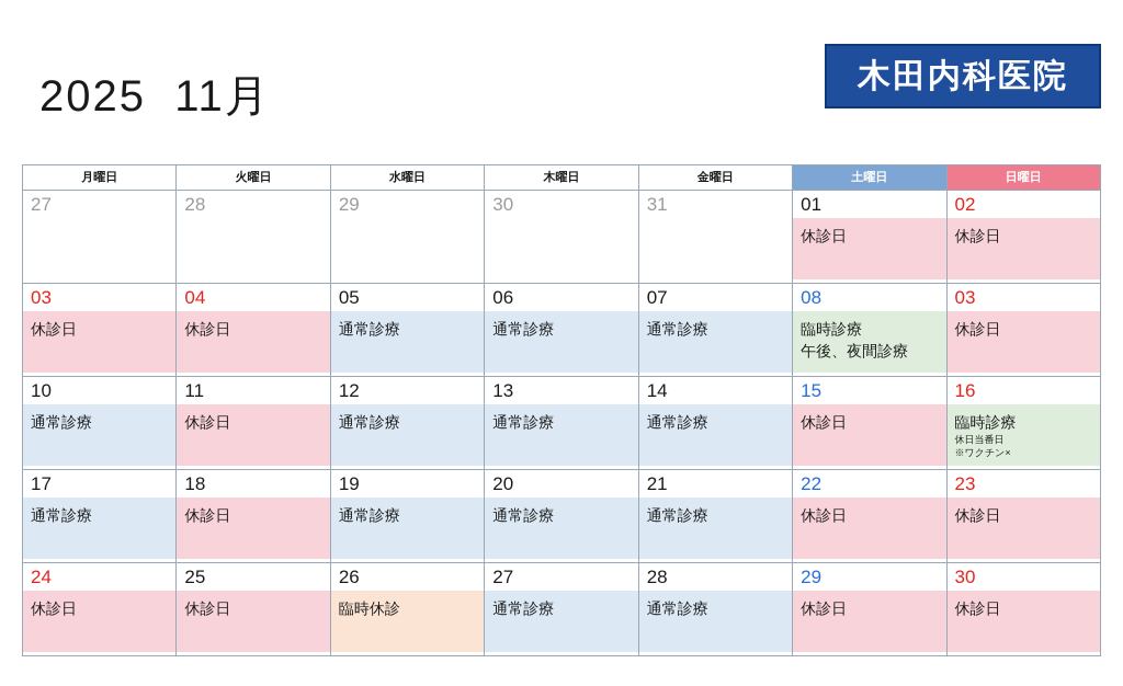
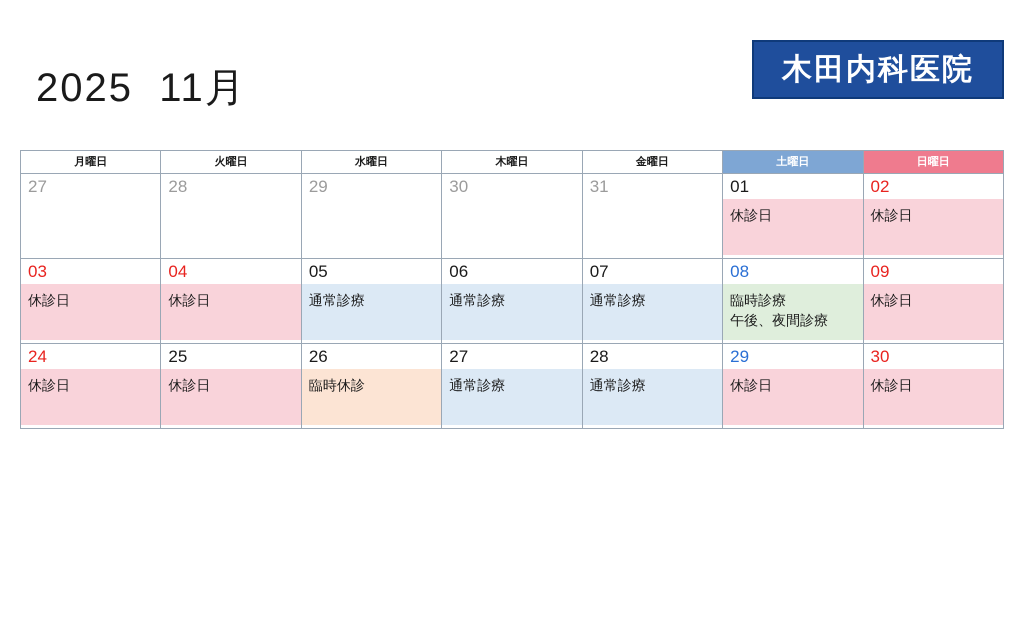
  2025 11月
  木田内科医院
  月曜日	火曜日	水曜日	木曜日	金曜日	土曜日	日曜日
  27	28	29	30	31	01休診日	02休診日
- 03休診日	04休診日	05通常診療	06通常診療	07通常診療	08臨時診療午後、夜間診療	03休診日
+ 03休診日	04休診日	05通常診療	06通常診療	07通常診療	08臨時診療午後、夜間診療	09休診日
- 10通常診療	11休診日	12通常診療	13通常診療	14通常診療	15休診日	16臨時診療休日当番日※ワクチン×
- 17通常診療	18休診日	19通常診療	20通常診療	21通常診療	22休診日	23休診日
  24休診日	25休診日	26臨時休診	27通常診療	28通常診療	29休診日	30休診日
